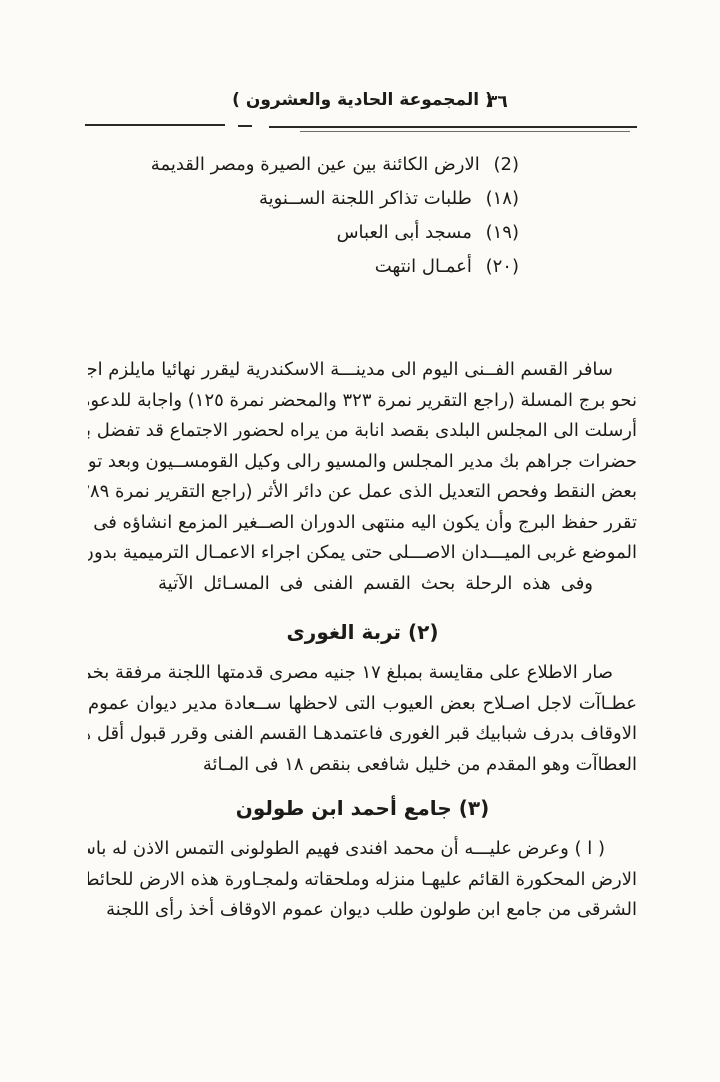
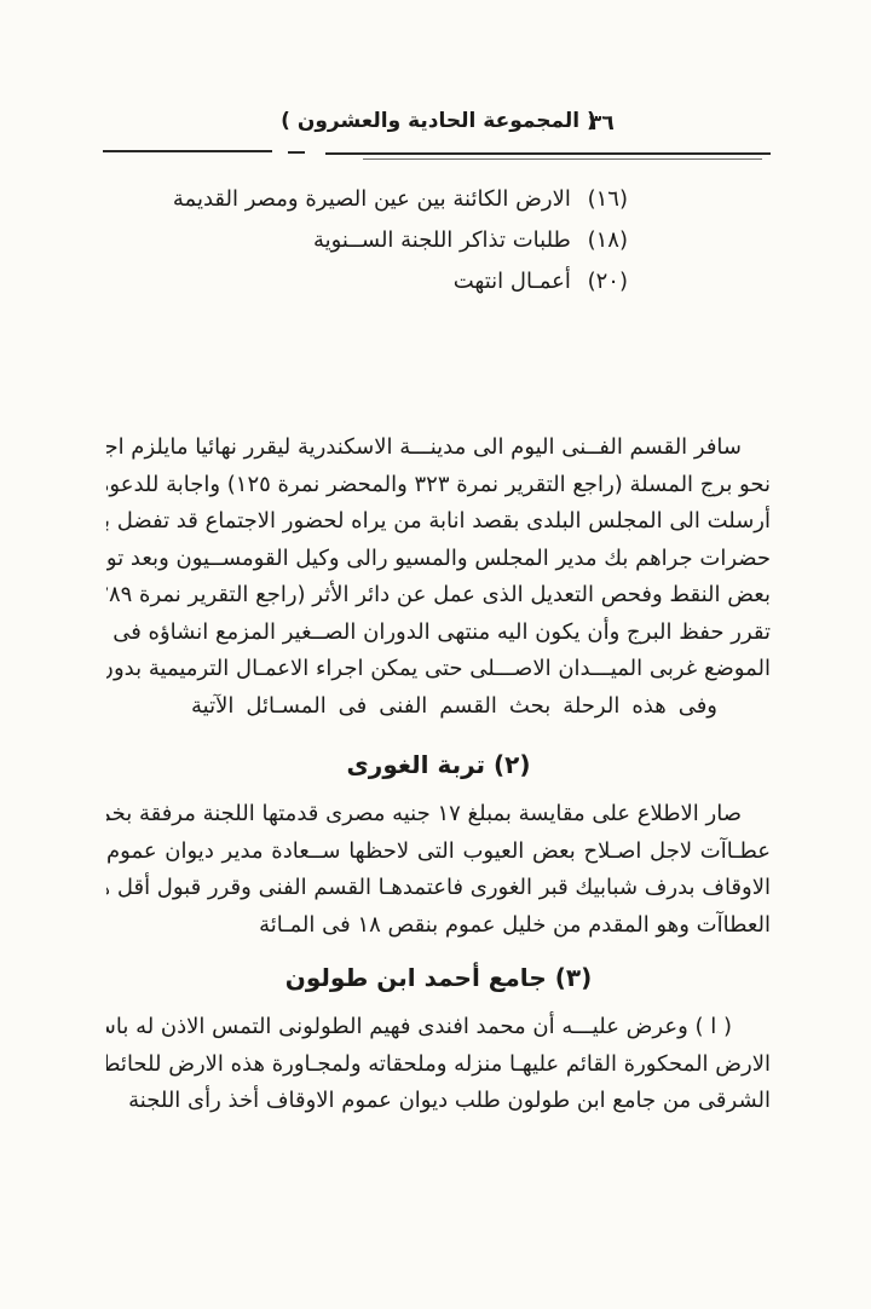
  ( المجموعة الحادية والعشرون )
  ٣٦
- (2) الارض الكائنة بين عين الصيرة ومصر القديمة
+ (١٦) الارض الكائنة بين عين الصيرة ومصر القديمة
  (١٨) طلبات تذاكر اللجنة الســنوية
- (١٩) مسجد أبى العباس
  (٢٠) أعمـال انتهت
  سافر القسم الفــنى اليوم الى مدينـــة الاسكندرية ليقرر نهائيا مايلزم اج
  نحو برج المسلة (راجع التقرير نمرة ٣٢٣ والمحضر نمرة ١٢٥) واجابة للدعو
  أرسلت الى المجلس البلدى بقصد انابة من يراه لحضور الاجتماع قد تفضل ب
  حضرات جراهم بك مدير المجلس والمسيو رالى وكيل القومســيون وبعد تو
  بعض النقط وفحص التعديل الذى عمل عن دائر الأثر (راجع التقرير نمرة ٨٩
  تقرر حفظ البرج وأن يكون اليه منتهى الدوران الصــغير المزمع انشاؤه فى
  الموضع غربى الميـــدان الاصـــلى حتى يمكن اجراء الاعمـال الترميمية بدون
  وفى هذه الرحلة بحث القسم الفنى فى المسـائل الآتية
  (٢) تربة الغورى
  صار الاطلاع على مقايسة بمبلغ ١٧ جنيه مصرى قدمتها اللجنة مرفقة بخم
  عطـاآت لاجل اصـلاح بعض العيوب التى لاحظها ســعادة مدير ديوان عموم
  الاوقاف بدرف شبابيك قبر الغورى فاعتمدهـا القسم الفنى وقرر قبول أقل
- العطاآت وهو المقدم من خليل شافعى بنقص ١٨ فى المـائة
+ العطاآت وهو المقدم من خليل عموم بنقص ١٨ فى المـائة
  (٣) جامع أحمد ابن طولون
  ( ا ) وعرض عليـــه أن محمد افندى فهيم الطولونى التمس الاذن له باس
  الارض المحكورة القائم عليهـا منزله وملحقاته ولمجـاورة هذه الارض للحائط
  الشرقى من جامع ابن طولون طلب ديوان عموم الاوقاف أخذ رأى اللجنة
